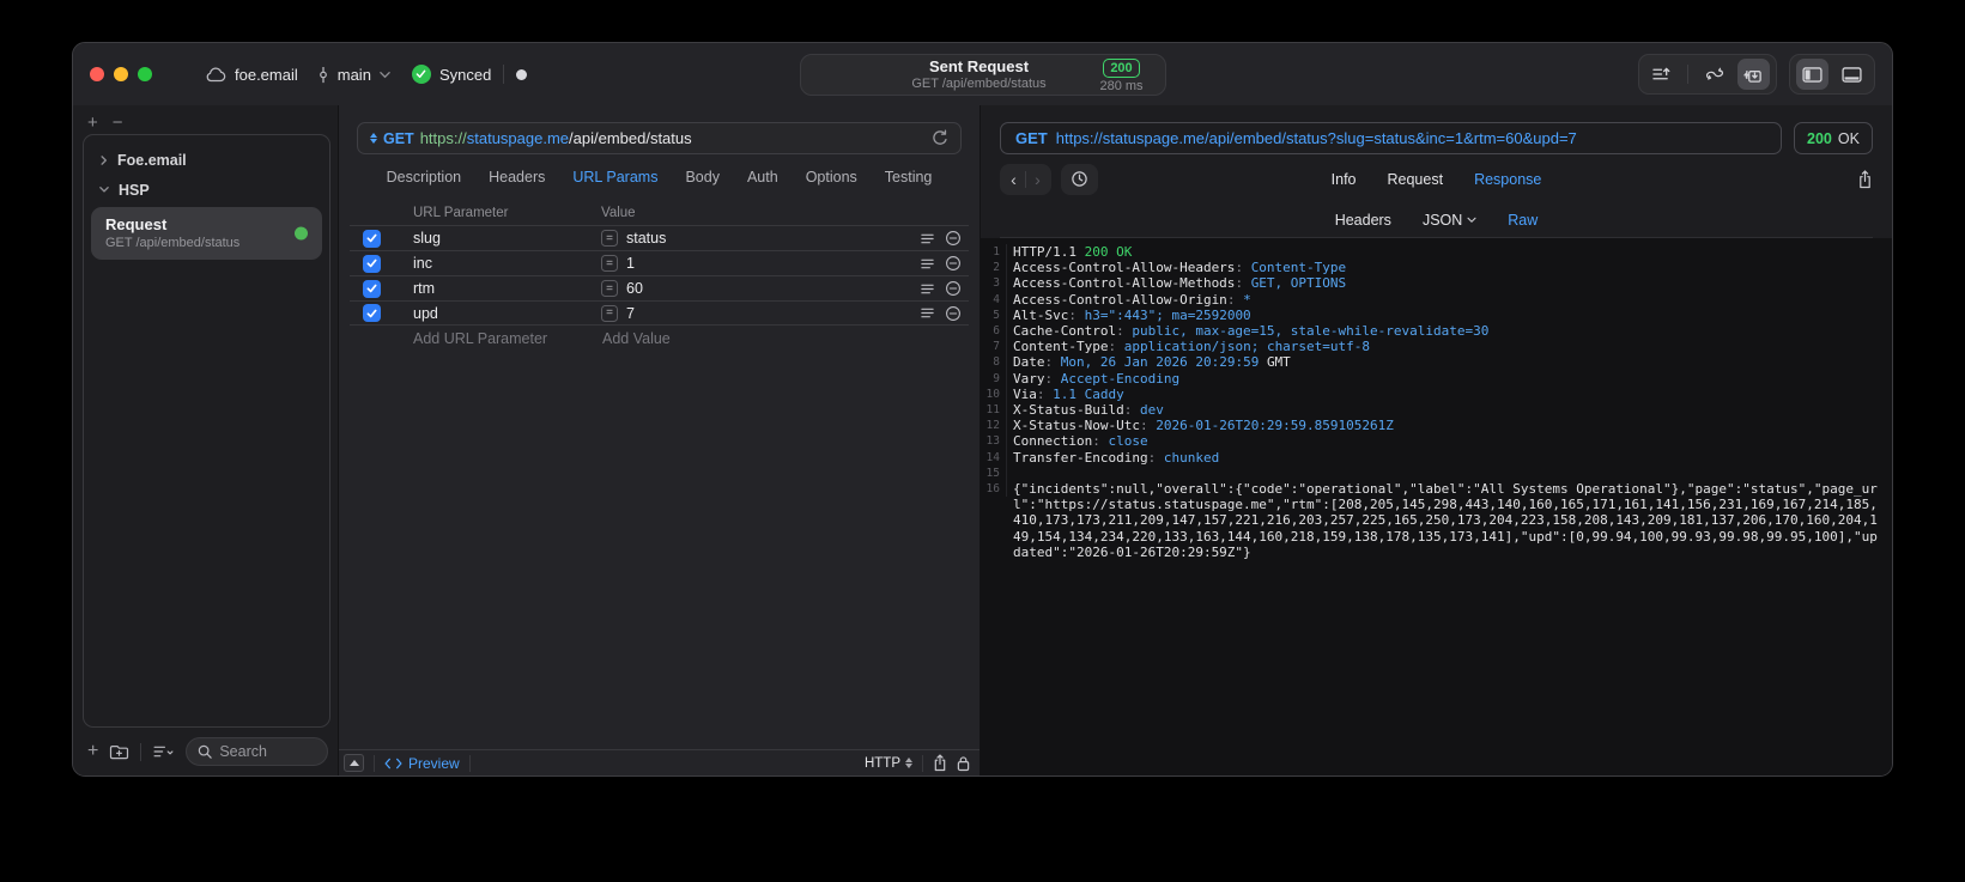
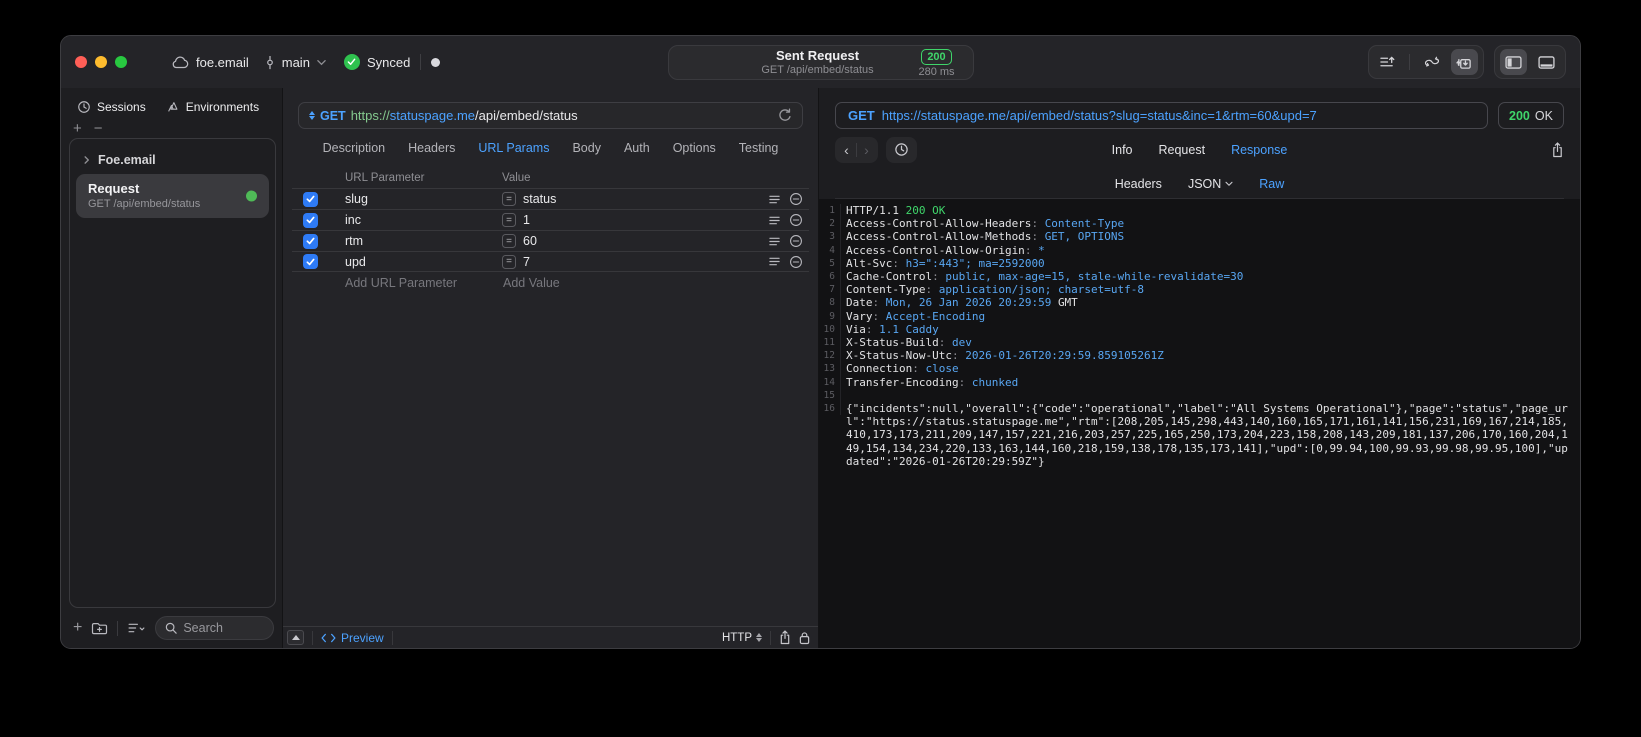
  foe.email
  main
  Synced
  Sent Request
  GET /api/embed/status
  200
  280 ms
+ Sessions
+ Environments
  +
  −
  Foe.email
- HSP
  Request
  GET /api/embed/status
  +
  Search
  GET
  https://statuspage.me/api/embed/status
  Description
  Headers
  URL Params
  Body
  Auth
  Options
  Testing
  URL Parameter
  Value
  slug
  =
  status
  inc
  =
  1
  rtm
  =
  60
  upd
  =
  7
  Add URL Parameter
  Add Value
  Preview
  HTTP
  GET
  https://statuspage.me/api/embed/status?slug=status&inc=1&rtm=60&upd=7
  200
  OK
  ‹
  ›
  Info
  Request
  Response
  Headers
  JSON
  Raw
  1
  HTTP/1.1 200 OK
  2
  Access-Control-Allow-Headers: Content-Type
  3
  Access-Control-Allow-Methods: GET, OPTIONS
  4
  Access-Control-Allow-Origin: *
  5
  Alt-Svc: h3=":443"; ma=2592000
  6
  Cache-Control: public, max-age=15, stale-while-revalidate=30
  7
  Content-Type: application/json; charset=utf-8
  8
  Date: Mon, 26 Jan 2026 20:29:59 GMT
  9
  Vary: Accept-Encoding
  10
  Via: 1.1 Caddy
  11
  X-Status-Build: dev
  12
  X-Status-Now-Utc: 2026-01-26T20:29:59.859105261Z
  13
  Connection: close
  14
  Transfer-Encoding: chunked
  15
  16
  {"incidents":null,"overall":{"code":"operational","label":"All Systems Operational"},"page":"status","page_url":"https://status.statuspage.me","rtm":[208,205,145,298,443,140,160,165,171,161,141,156,231,169,167,214,185,410,173,173,211,209,147,157,221,216,203,257,225,165,250,173,204,223,158,208,143,209,181,137,206,170,160,204,149,154,134,234,220,133,163,144,160,218,159,138,178,135,173,141],"upd":[0,99.94,100,99.93,99.98,99.95,100],"updated":"2026-01-26T20:29:59Z"}
